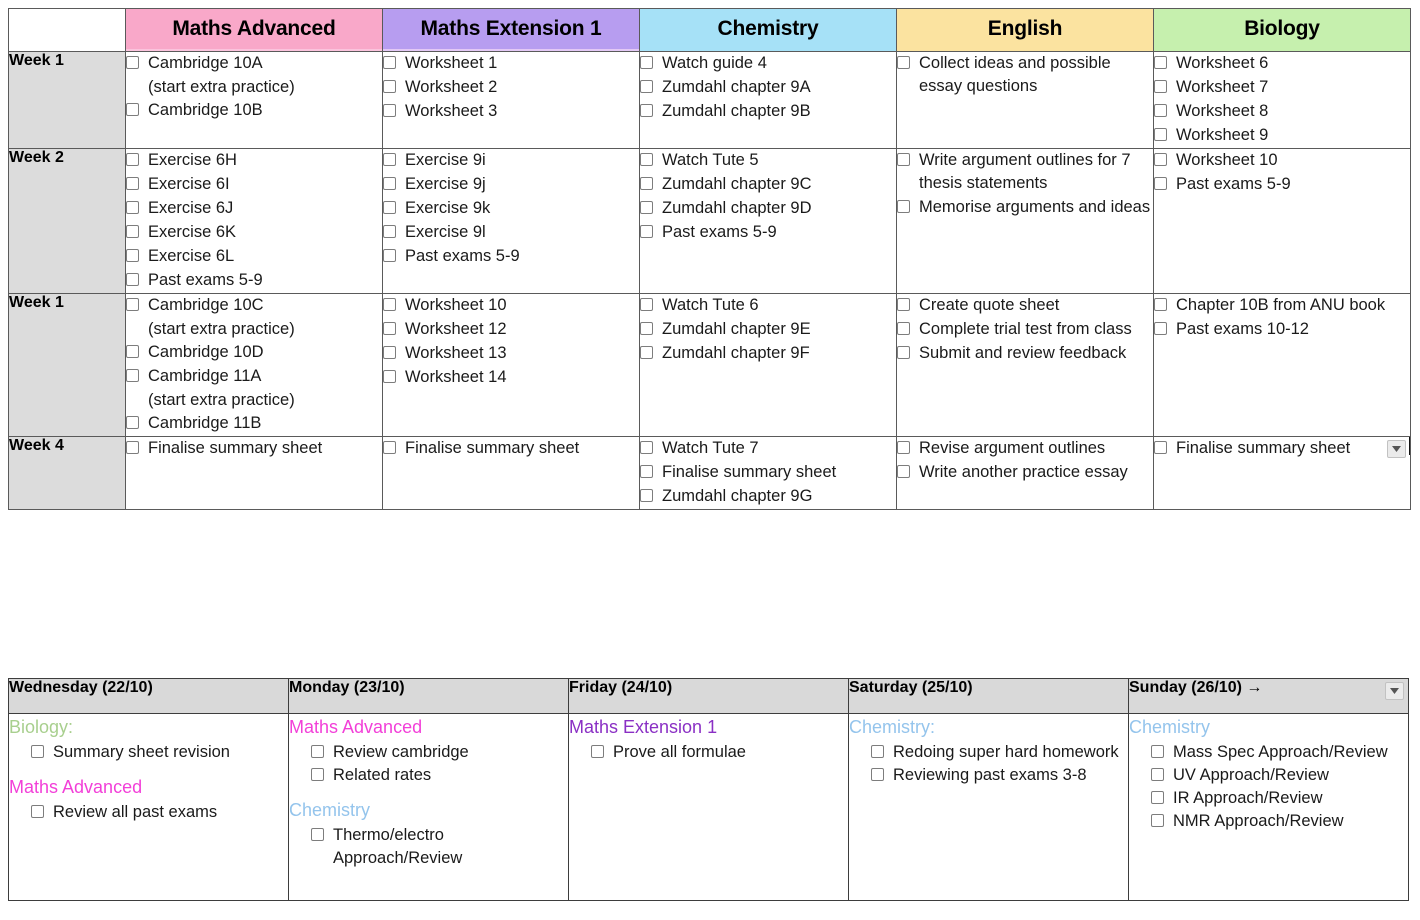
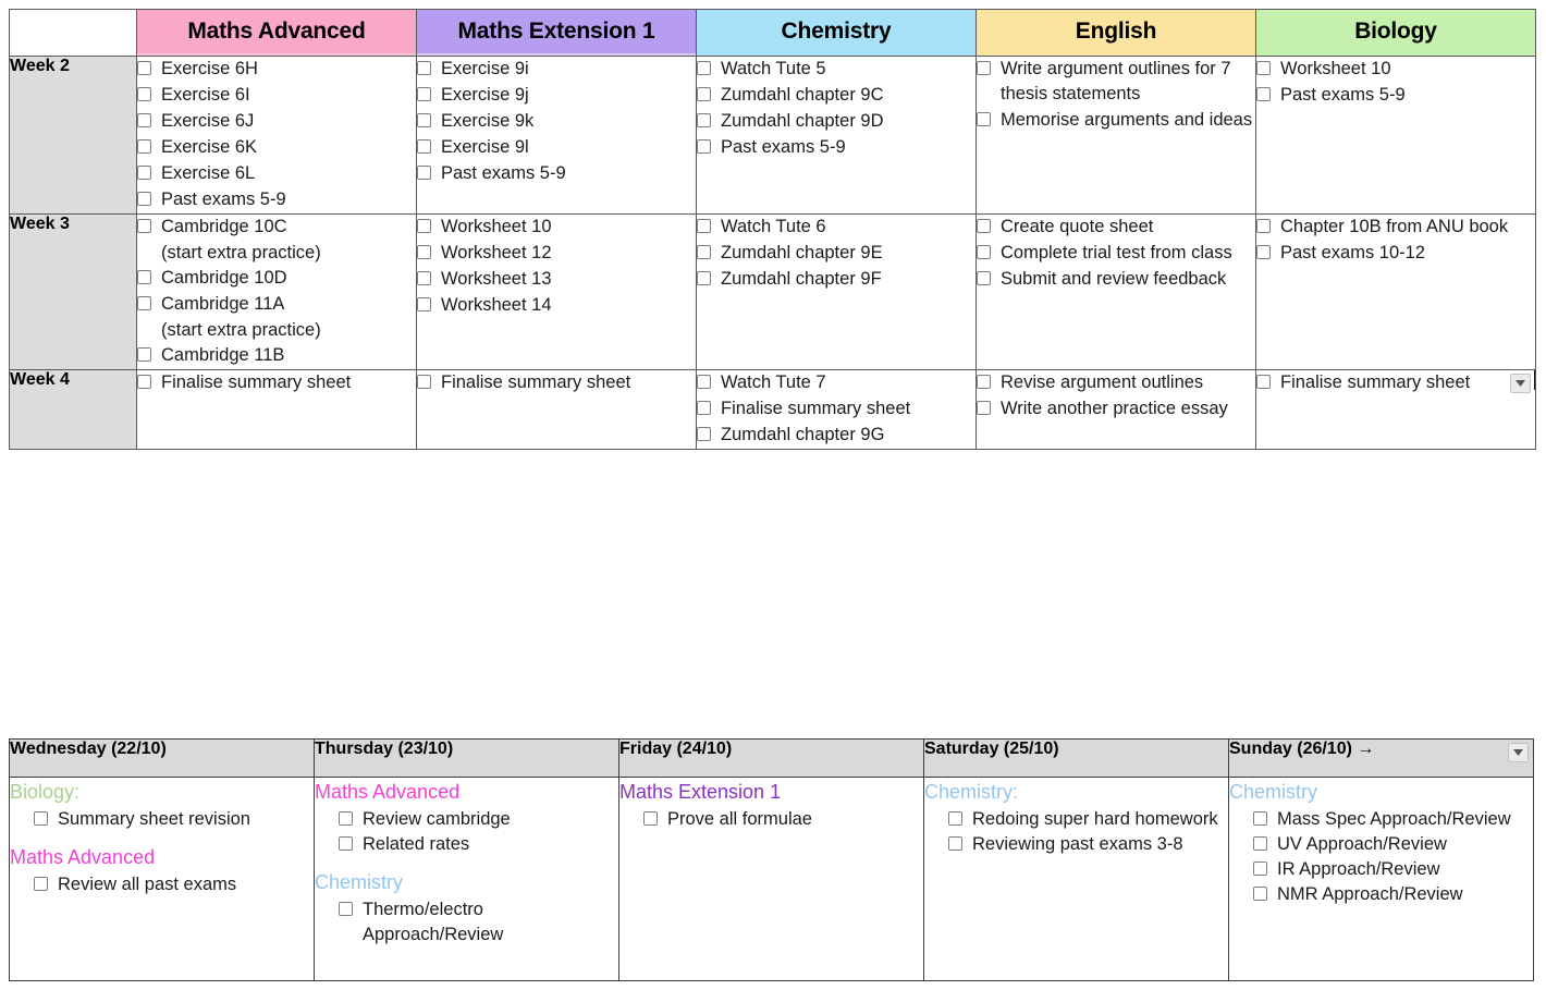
  	Maths Advanced	Maths Extension 1	Chemistry	English	Biology
- Week 1	Cambridge 10A(start extra practice)Cambridge 10B	Worksheet 1Worksheet 2Worksheet 3	Watch guide 4Zumdahl chapter 9AZumdahl chapter 9B	Collect ideas and possible essay questions	Worksheet 6Worksheet 7Worksheet 8Worksheet 9
  Week 2	Exercise 6HExercise 6IExercise 6JExercise 6KExercise 6LPast exams 5-9	Exercise 9iExercise 9jExercise 9kExercise 9lPast exams 5-9	Watch Tute 5Zumdahl chapter 9CZumdahl chapter 9DPast exams 5-9	Write argument outlines for 7 thesis statementsMemorise arguments and ideas	Worksheet 10Past exams 5-9
- Week 1	Cambridge 10C(start extra practice)Cambridge 10DCambridge 11A(start extra practice)Cambridge 11B	Worksheet 10Worksheet 12Worksheet 13Worksheet 14	Watch Tute 6Zumdahl chapter 9EZumdahl chapter 9F	Create quote sheetComplete trial test from classSubmit and review feedback	Chapter 10B from ANU bookPast exams 10-12
+ Week 3	Cambridge 10C(start extra practice)Cambridge 10DCambridge 11A(start extra practice)Cambridge 11B	Worksheet 10Worksheet 12Worksheet 13Worksheet 14	Watch Tute 6Zumdahl chapter 9EZumdahl chapter 9F	Create quote sheetComplete trial test from classSubmit and review feedback	Chapter 10B from ANU bookPast exams 10-12
  Week 4	Finalise summary sheet	Finalise summary sheet	Watch Tute 7Finalise summary sheetZumdahl chapter 9G	Revise argument outlinesWrite another practice essay	Finalise summary sheet
- Wednesday (22/10)	Monday (23/10)	Friday (24/10)	Saturday (25/10)	Sunday (26/10) →
+ Wednesday (22/10)	Thursday (23/10)	Friday (24/10)	Saturday (25/10)	Sunday (26/10) →
  Biology:Summary sheet revisionMaths AdvancedReview all past exams	Maths AdvancedReview cambridgeRelated ratesChemistryThermo/electro Approach/Review	Maths Extension 1Prove all formulae	Chemistry:Redoing super hard homeworkReviewing past exams 3-8	ChemistryMass Spec Approach/ReviewUV Approach/ReviewIR Approach/ReviewNMR Approach/Review
